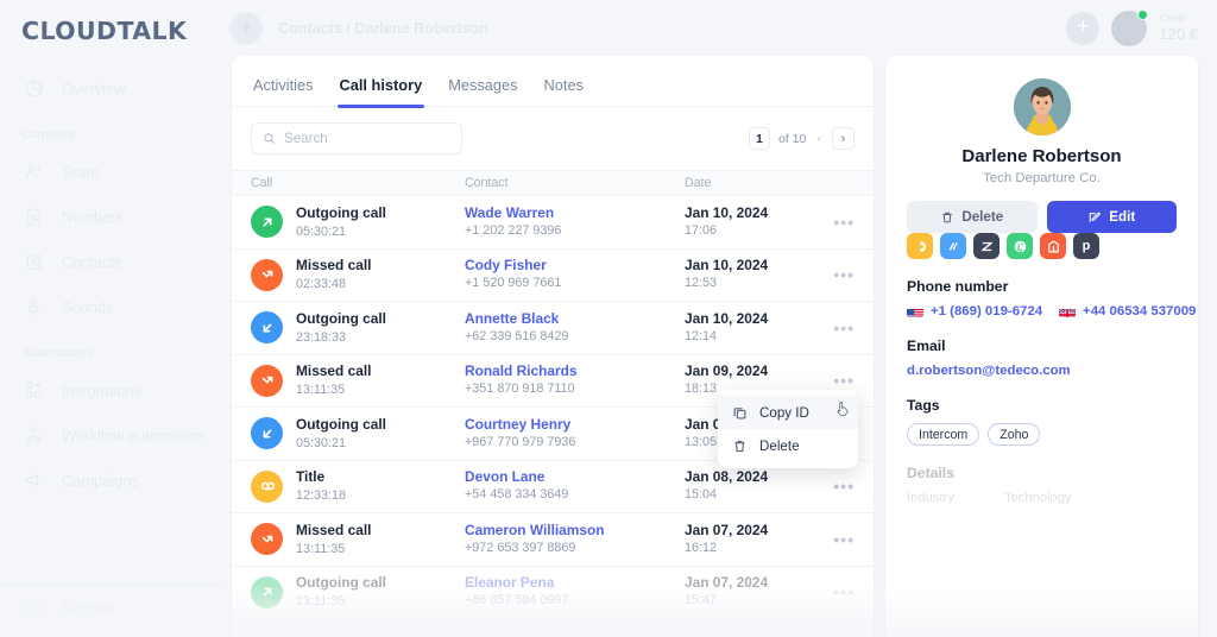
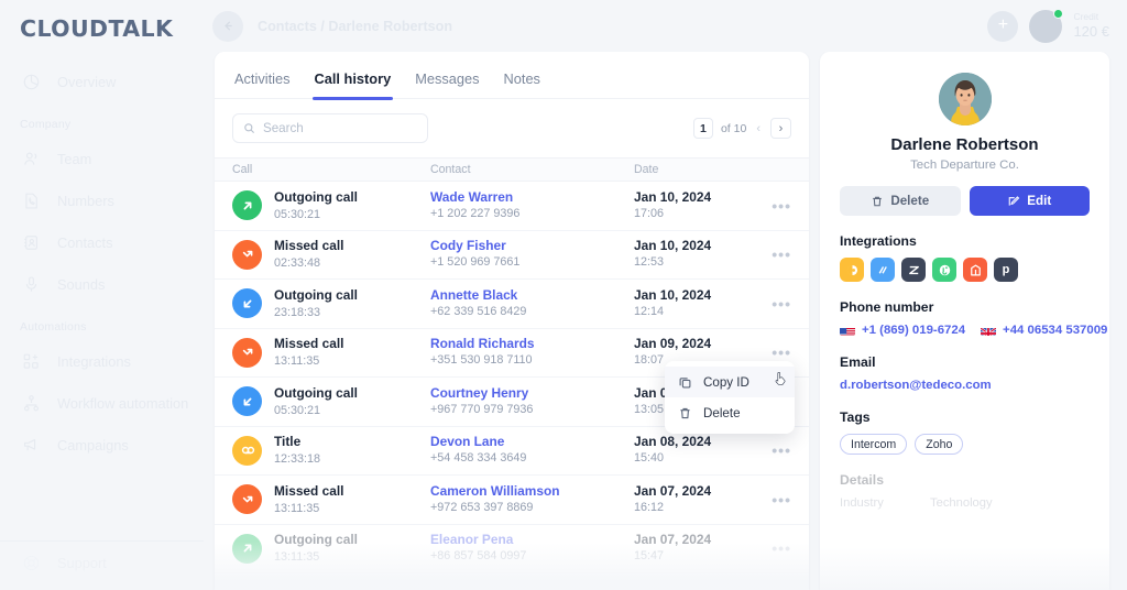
  CLOUDTALK
  +
  Activities
  Call history
  Messages
  Notes
  Search
  1
  of 10
  ‹
  ›
  Call
  Contact
  Date
  Outgoing call
  05:30:21
  Wade Warren
  +1 202 227 9396
  Jan 10, 2024
  17:06
  •••
  Missed call
  02:33:48
  Cody Fisher
  +1 520 969 7661
  Jan 10, 2024
  12:53
  •••
  Outgoing call
  23:18:33
  Annette Black
  +62 339 516 8429
  Jan 10, 2024
  12:14
  •••
  Missed call
  13:11:35
  Ronald Richards
- +351 870 918 7110
+ +351 530 918 7110
  Jan 09, 2024
- 18:13
+ 18:07
  •••
  Outgoing call
  05:30:21
  Courtney Henry
  +967 770 979 7936
  13:05
  Title
  12:33:18
  Devon Lane
  +54 458 334 3649
  Jan 08, 2024
- 15:04
+ 15:40
  •••
  Missed call
  13:11:35
  Cameron Williamson
  +972 653 397 8869
  Jan 07, 2024
  16:12
  •••
  Outgoing call
  Eleanor Pena
  Jan 07, 2024
  Copy ID
  Delete
  Darlene Robertson
  Tech Departure Co.
  Delete
  Edit
+ Integrations
  p
  Phone number
  +1 (869) 019-6724
  +44 06534 537009
  Email
  d.robertson@tedeco.com
  Tags
  Intercom
  Zoho
  Details
  Industry
  Technology
